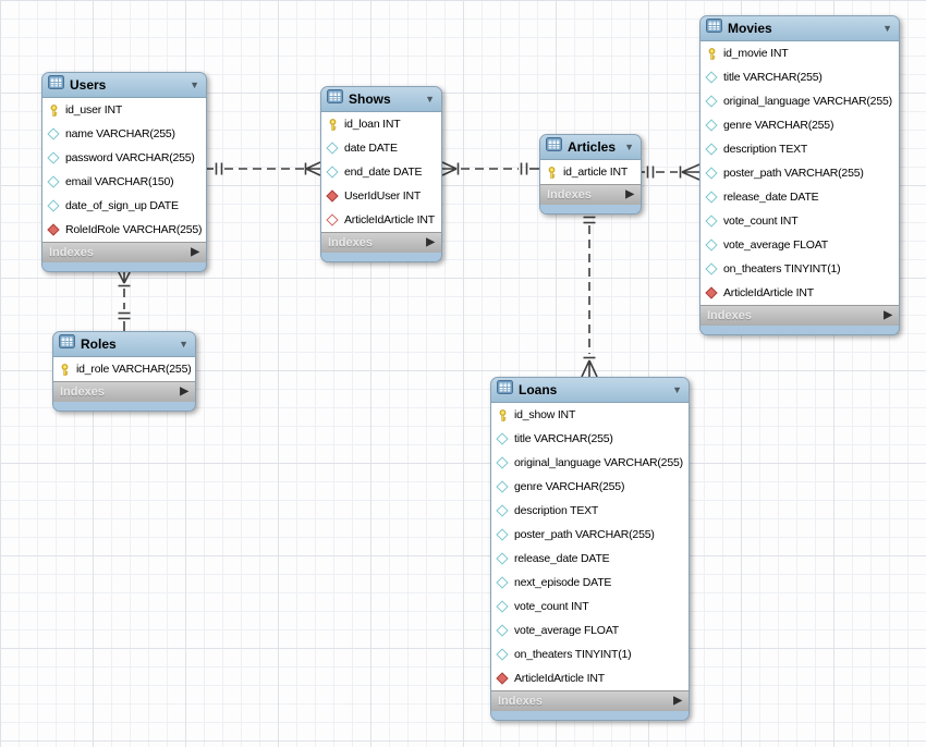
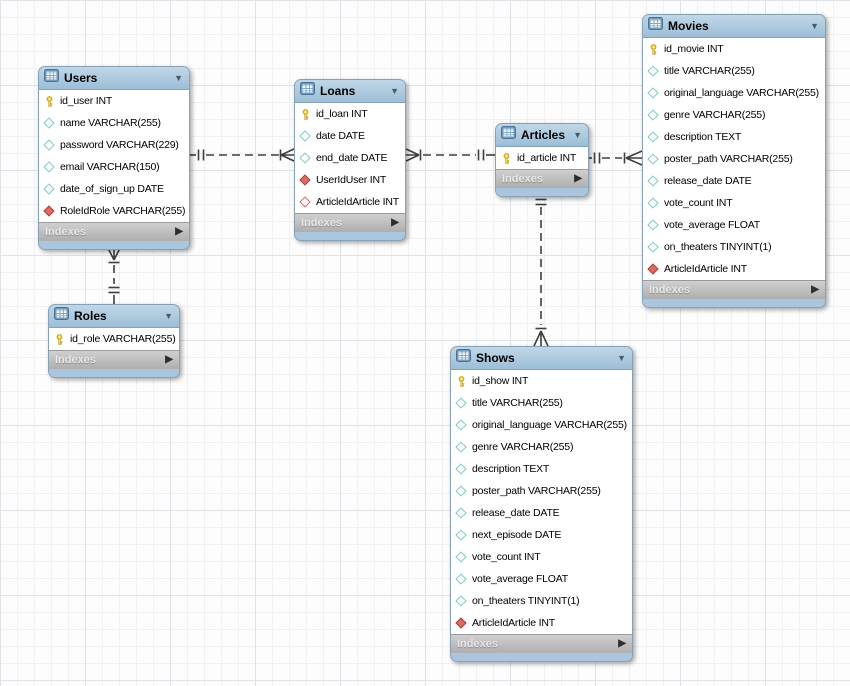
  Users
  ▼
  id_user INT
  name VARCHAR(255)
- password VARCHAR(255)
+ password VARCHAR(229)
  email VARCHAR(150)
  date_of_sign_up DATE
  RoleIdRole VARCHAR(255)
  Indexes
  ▶
- Shows
+ Loans
  ▼
  id_loan INT
  date DATE
  end_date DATE
  UserIdUser INT
  ArticleIdArticle INT
  Indexes
  ▶
  Articles
  ▼
  id_article INT
  Indexes
  ▶
  Movies
  ▼
  id_movie INT
  title VARCHAR(255)
  original_language VARCHAR(255)
  genre VARCHAR(255)
  description TEXT
  poster_path VARCHAR(255)
  release_date DATE
  vote_count INT
  vote_average FLOAT
  on_theaters TINYINT(1)
  ArticleIdArticle INT
  Indexes
  ▶
  Roles
  ▼
  id_role VARCHAR(255)
  Indexes
  ▶
- Loans
+ Shows
  ▼
  id_show INT
  title VARCHAR(255)
  original_language VARCHAR(255)
  genre VARCHAR(255)
  description TEXT
  poster_path VARCHAR(255)
  release_date DATE
  next_episode DATE
  vote_count INT
  vote_average FLOAT
  on_theaters TINYINT(1)
  ArticleIdArticle INT
  Indexes
  ▶
